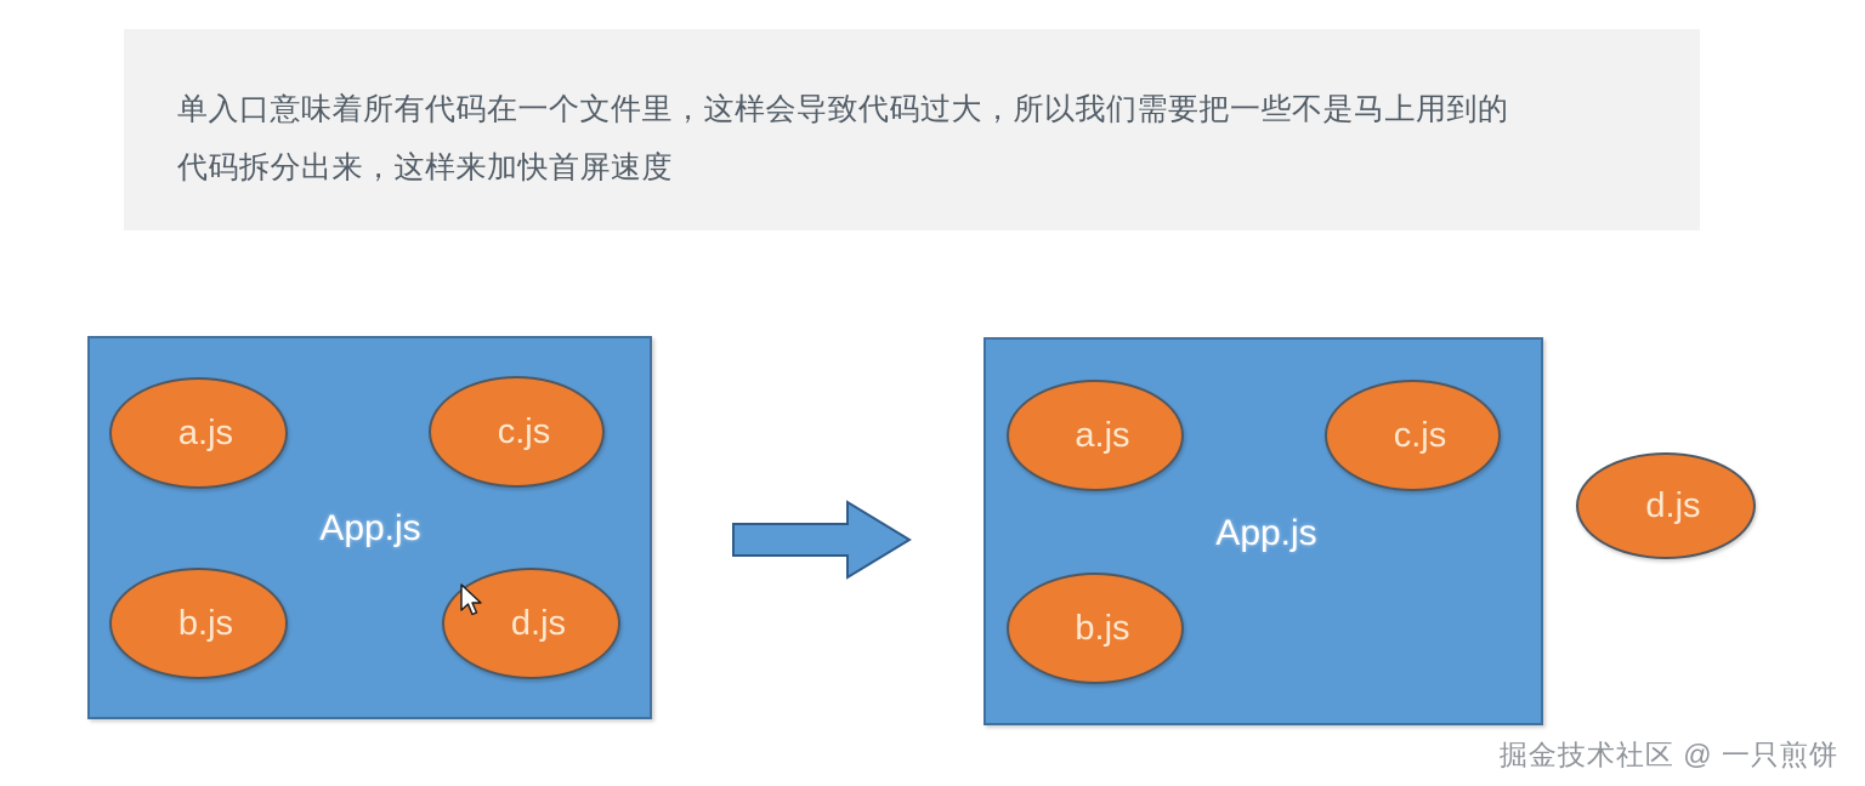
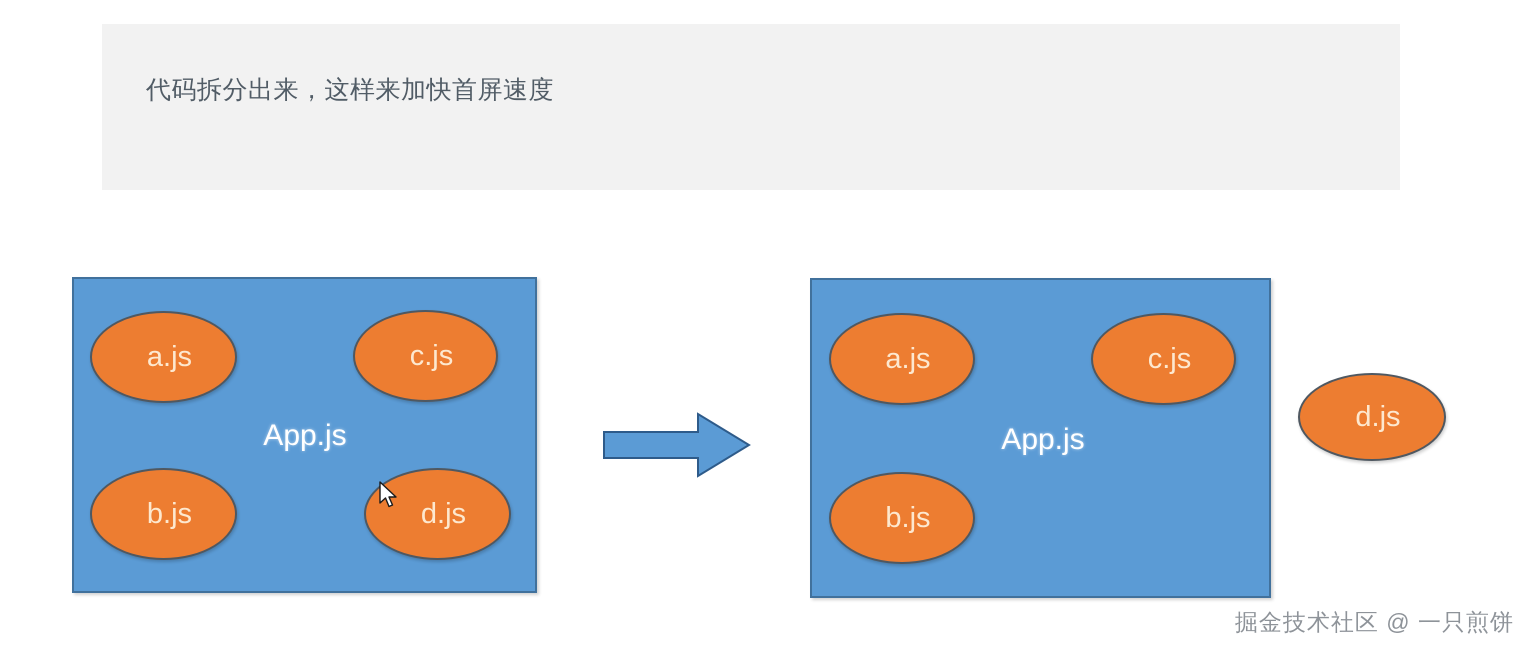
- 单入口意味着所有代码在一个文件里，这样会导致代码过大，所以我们需要把一些不是马上用到的
  代码拆分出来，这样来加快首屏速度
  App.js
  a.js
  c.js
  b.js
  d.js
  App.js
  a.js
  c.js
  b.js
  d.js
  掘金技术社区 @ 一只煎饼
